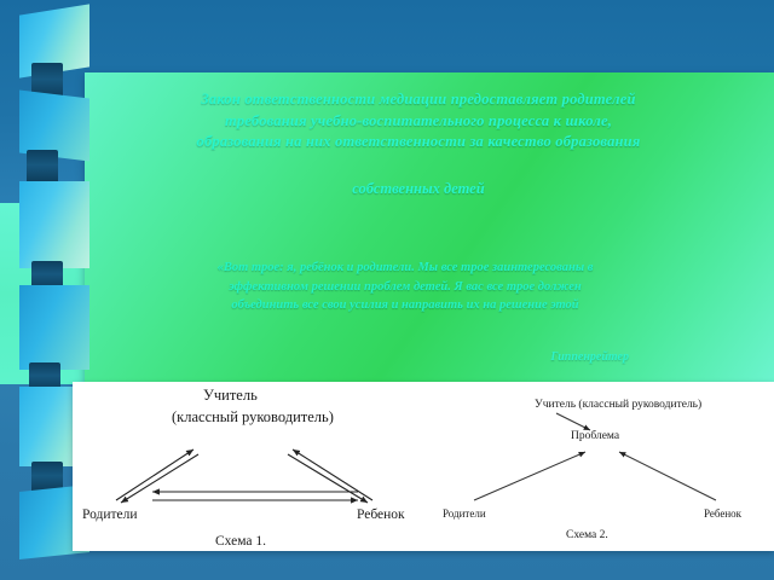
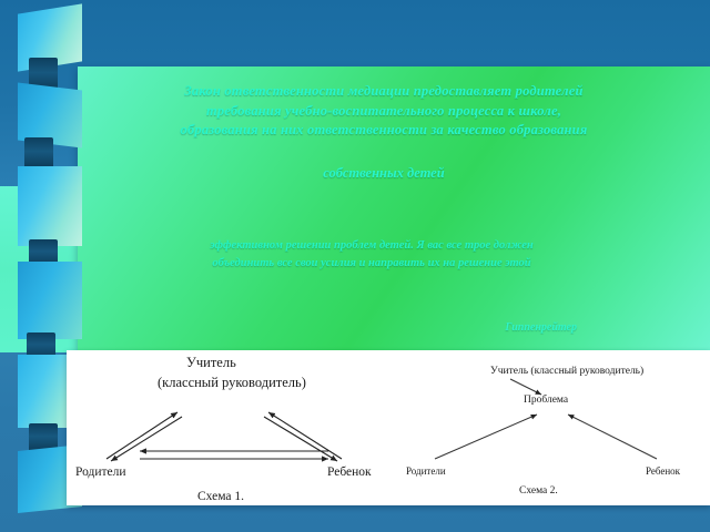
  Закон ответственности медиации предоставляет родителей
  требования учебно-воспитательного процесса к школе,
  образования на них ответственности за качество образования
  собственных детей
- «Вот трое: я, ребёнок и родители. Мы все трое заинтересованы в
  эффективном решении проблем детей. Я вас все трое должен
  объединить все свои усилия и направить их на решение этой
  Гиппенрейтер
  Учитель
  (классный руководитель)
  Родители
  Ребенок
  Схема 1.
  Учитель (классный руководитель)
  Проблема
  Родители
  Ребенок
  Схема 2.
